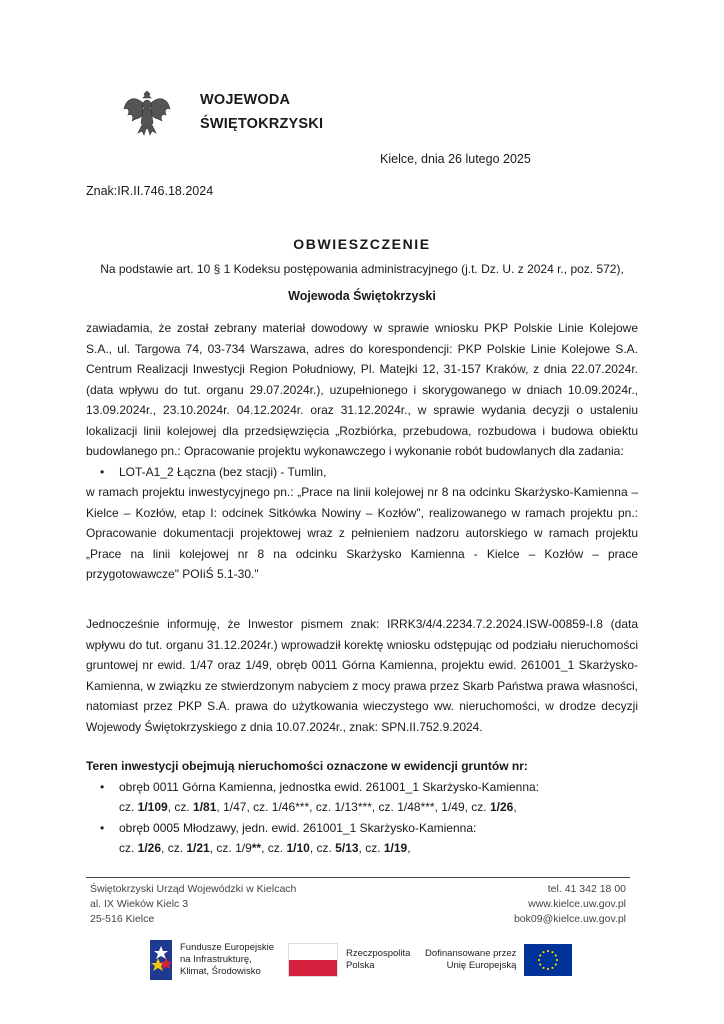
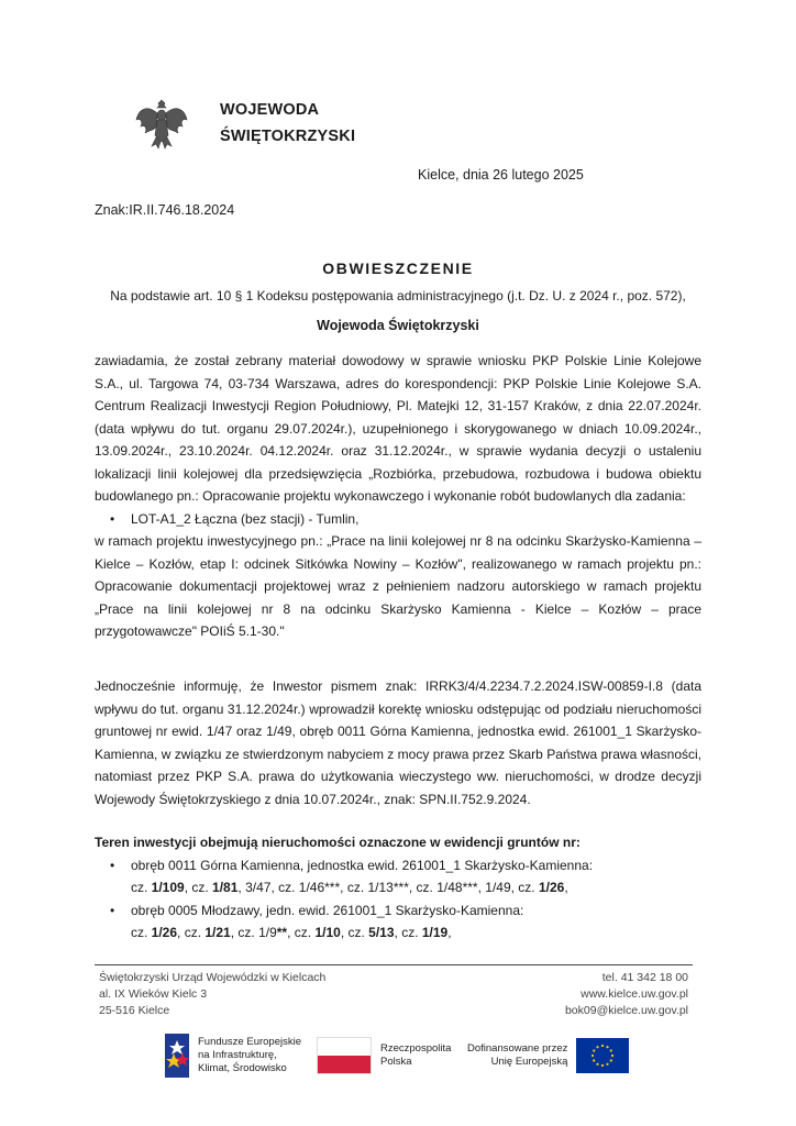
  WOJEWODA
  ŚWIĘTOKRZYSKI
  Kielce, dnia 26 lutego 2025
  Znak:IR.II.746.18.2024
  OBWIESZCZENIE
  Na podstawie art. 10 § 1 Kodeksu postępowania administracyjnego (j.t. Dz. U. z 2024 r., poz. 572),
  Wojewoda Świętokrzyski
  zawiadamia, że został zebrany materiał dowodowy w sprawie wniosku PKP Polskie Linie Kolejowe S.A., ul. Targowa 74, 03-734 Warszawa, adres do korespondencji: PKP Polskie Linie Kolejowe S.A. Centrum Realizacji Inwestycji Region Południowy, Pl. Matejki 12, 31-157 Kraków, z dnia 22.07.2024r. (data wpływu do tut. organu 29.07.2024r.), uzupełnionego i skorygowanego w dniach 10.09.2024r., 13.09.2024r., 23.10.2024r. 04.12.2024r. oraz 31.12.2024r., w sprawie wydania decyzji o ustaleniu lokalizacji linii kolejowej dla przedsięwzięcia „Rozbiórka, przebudowa, rozbudowa i budowa obiektu budowlanego pn.: Opracowanie projektu wykonawczego i wykonanie robót budowlanych dla zadania:
  LOT-A1_2 Łączna (bez stacji) - Tumlin,
  w ramach projektu inwestycyjnego pn.: „Prace na linii kolejowej nr 8 na odcinku Skarżysko-Kamienna – Kielce – Kozłów, etap I: odcinek Sitkówka Nowiny – Kozłów", realizowanego w ramach projektu pn.: Opracowanie dokumentacji projektowej wraz z pełnieniem nadzoru autorskiego w ramach projektu „Prace na linii kolejowej nr 8 na odcinku Skarżysko Kamienna - Kielce – Kozłów – prace przygotowawcze" POIiŚ 5.1-30."
- Jednocześnie informuję, że Inwestor pismem znak: IRRK3/4/4.2234.7.2.2024.ISW-00859-I.8 (data wpływu do tut. organu 31.12.2024r.) wprowadził korektę wniosku odstępując od podziału nieruchomości gruntowej nr ewid. 1/47 oraz 1/49, obręb 0011 Górna Kamienna, projektu ewid. 261001_1 Skarżysko-Kamienna, w związku ze stwierdzonym nabyciem z mocy prawa przez Skarb Państwa prawa własności, natomiast przez PKP S.A. prawa do użytkowania wieczystego ww. nieruchomości, w drodze decyzji Wojewody Świętokrzyskiego z dnia 10.07.2024r., znak: SPN.II.752.9.2024.
+ Jednocześnie informuję, że Inwestor pismem znak: IRRK3/4/4.2234.7.2.2024.ISW-00859-I.8 (data wpływu do tut. organu 31.12.2024r.) wprowadził korektę wniosku odstępując od podziału nieruchomości gruntowej nr ewid. 1/47 oraz 1/49, obręb 0011 Górna Kamienna, jednostka ewid. 261001_1 Skarżysko-Kamienna, w związku ze stwierdzonym nabyciem z mocy prawa przez Skarb Państwa prawa własności, natomiast przez PKP S.A. prawa do użytkowania wieczystego ww. nieruchomości, w drodze decyzji Wojewody Świętokrzyskiego z dnia 10.07.2024r., znak: SPN.II.752.9.2024.
  Teren inwestycji obejmują nieruchomości oznaczone w ewidencji gruntów nr:
  obręb 0011 Górna Kamienna, jednostka ewid. 261001_1 Skarżysko-Kamienna:
- cz. 1/109, cz. 1/81, 1/47, cz. 1/46***, cz. 1/13***, cz. 1/48***, 1/49, cz. 1/26,
+ cz. 1/109, cz. 1/81, 3/47, cz. 1/46***, cz. 1/13***, cz. 1/48***, 1/49, cz. 1/26,
  obręb 0005 Młodzawy, jedn. ewid. 261001_1 Skarżysko-Kamienna:
  cz. 1/26, cz. 1/21, cz. 1/9**, cz. 1/10, cz. 5/13, cz. 1/19,
  Świętokrzyski Urząd Wojewódzki w Kielcach
  al. IX Wieków Kielc 3
  25-516 Kielce
  tel. 41 342 18 00
  www.kielce.uw.gov.pl
  bok09@kielce.uw.gov.pl
  Fundusze Europejskie
  na Infrastrukturę,
  Klimat, Środowisko
  Rzeczpospolita
  Polska
  Dofinansowane przez
  Unię Europejską
